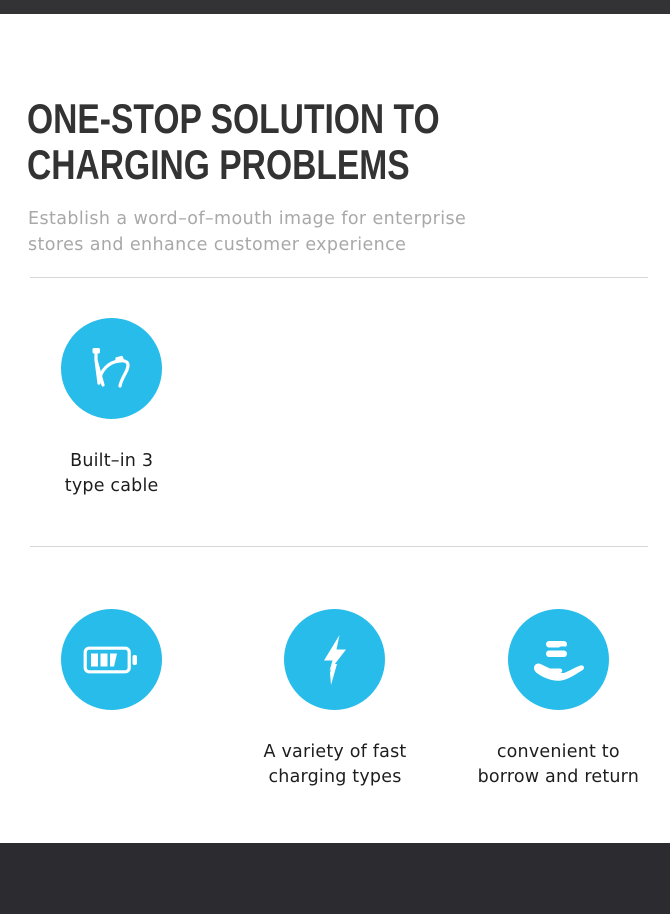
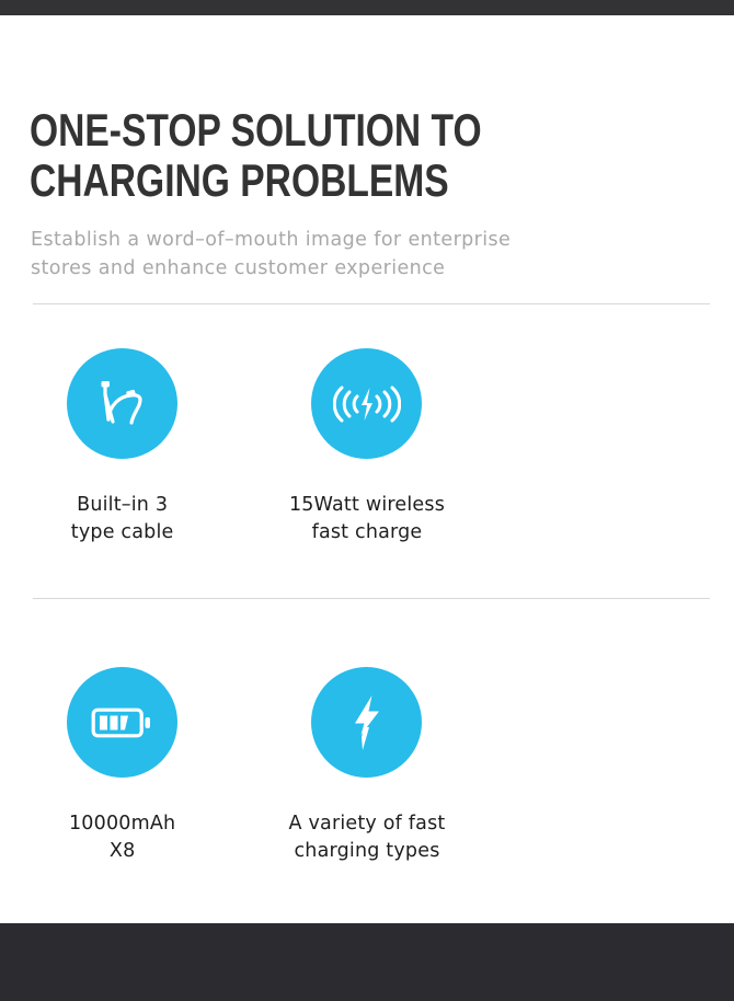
  ONE-STOP SOLUTION TO
  CHARGING PROBLEMS
  Establish a word–of–mouth image for enterprise
  stores and enhance customer experience
  Built–in 3
  type cable
+ 15Watt wireless
+ fast charge
+ 10000mAh
+ X8
  A variety of fast
  charging types
- convenient to
- borrow and return
